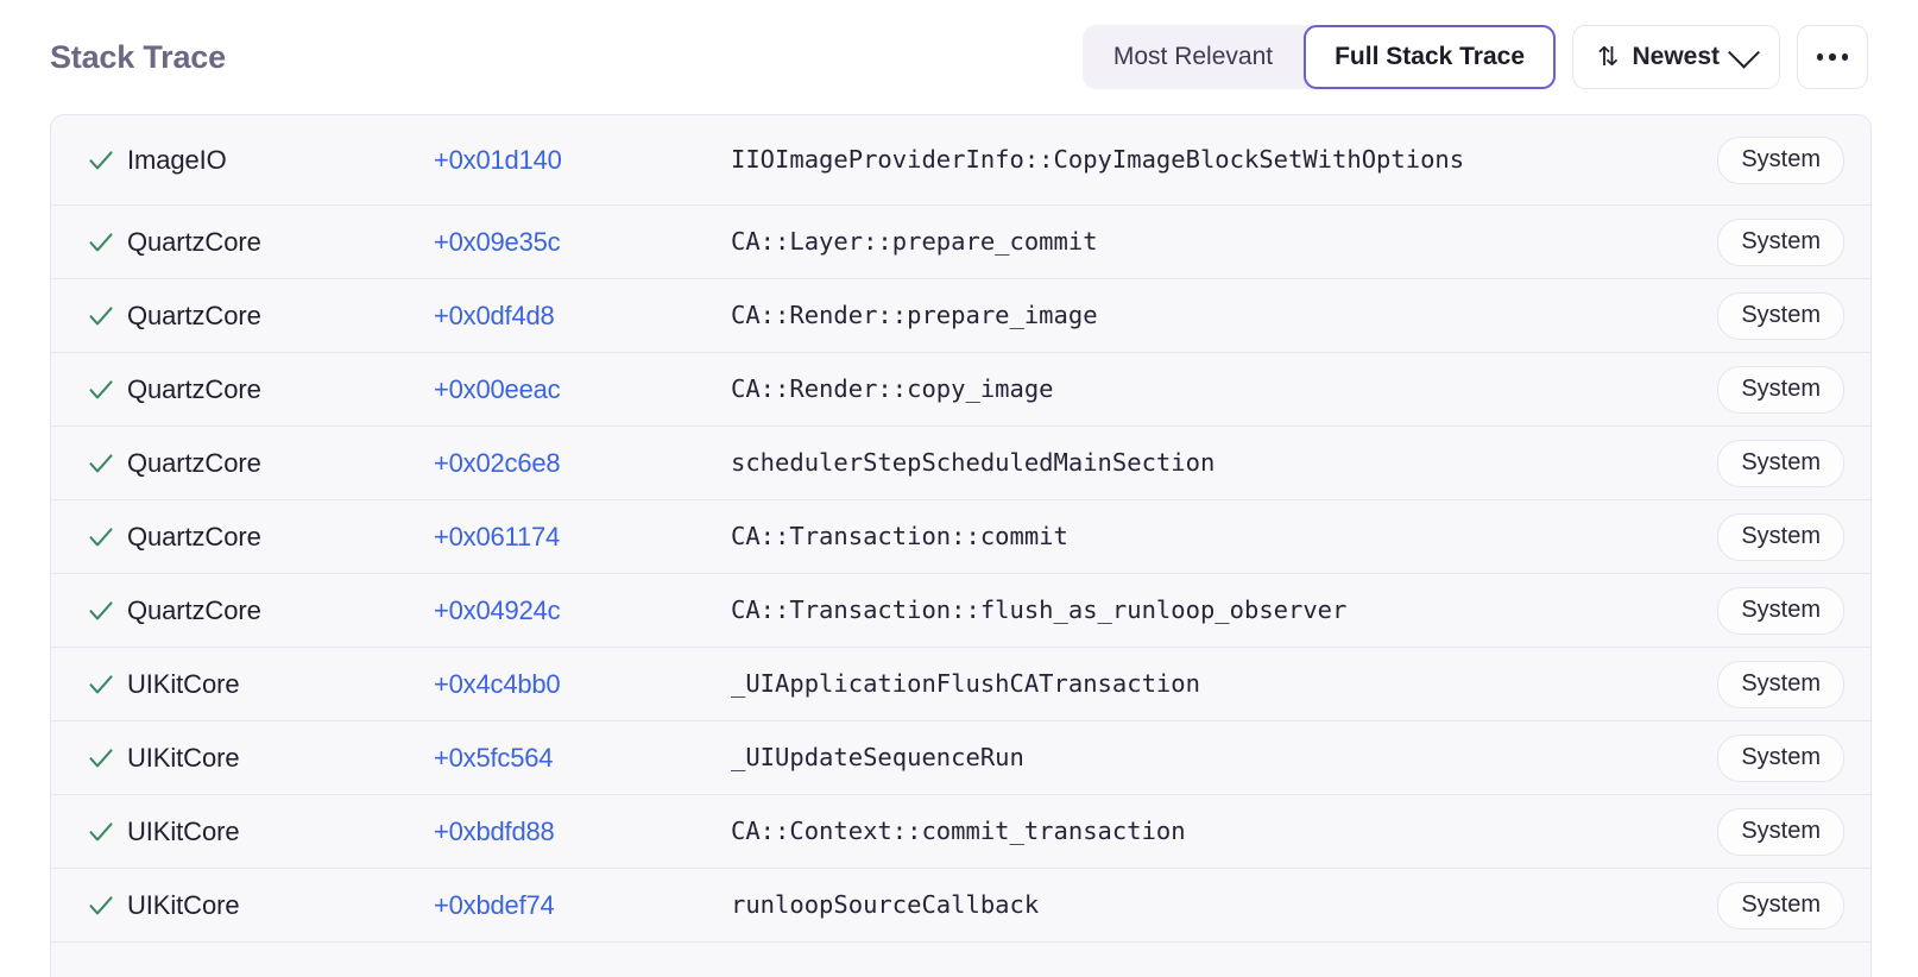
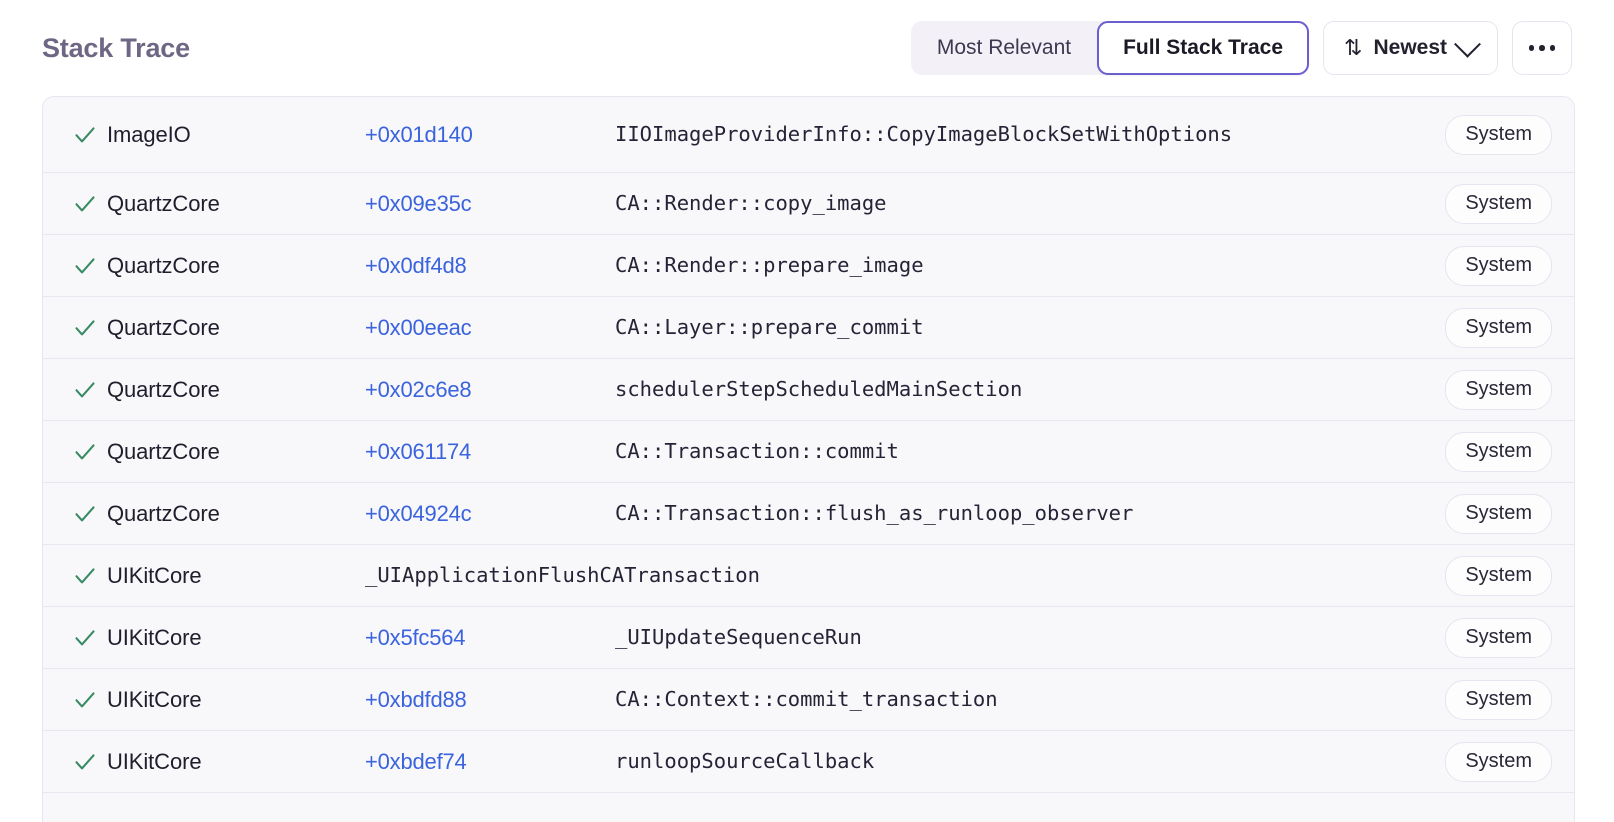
  Stack Trace
  Most Relevant
  Full Stack Trace
  ⇅
  Newest
  ImageIO
  +0x01d140
  IIOImageProviderInfo::CopyImageBlockSetWithOptions
  System
  QuartzCore
  +0x09e35c
- CA::Layer::prepare_commit
+ CA::Render::copy_image
  System
  QuartzCore
  +0x0df4d8
  CA::Render::prepare_image
  System
  QuartzCore
  +0x00eeac
- CA::Render::copy_image
+ CA::Layer::prepare_commit
  System
  QuartzCore
  +0x02c6e8
  schedulerStepScheduledMainSection
  System
  QuartzCore
  +0x061174
  CA::Transaction::commit
  System
  QuartzCore
  +0x04924c
  CA::Transaction::flush_as_runloop_observer
  System
  UIKitCore
- +0x4c4bb0
  _UIApplicationFlushCATransaction
  System
  UIKitCore
  +0x5fc564
  _UIUpdateSequenceRun
  System
  UIKitCore
  +0xbdfd88
  CA::Context::commit_transaction
  System
  UIKitCore
  +0xbdef74
  runloopSourceCallback
  System
